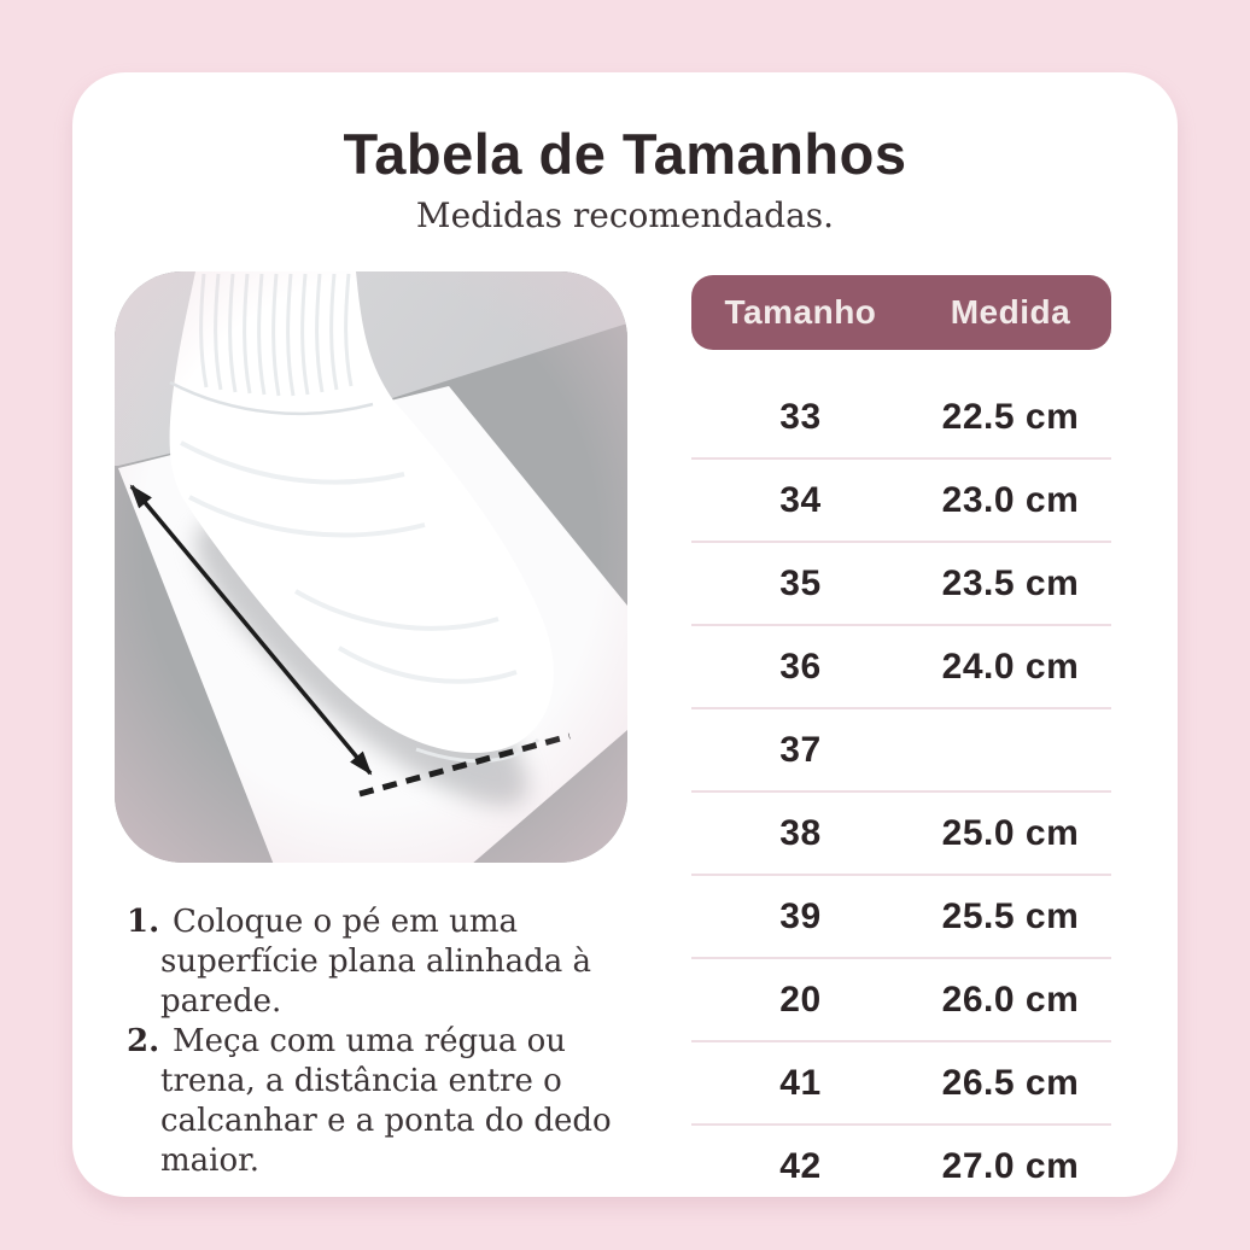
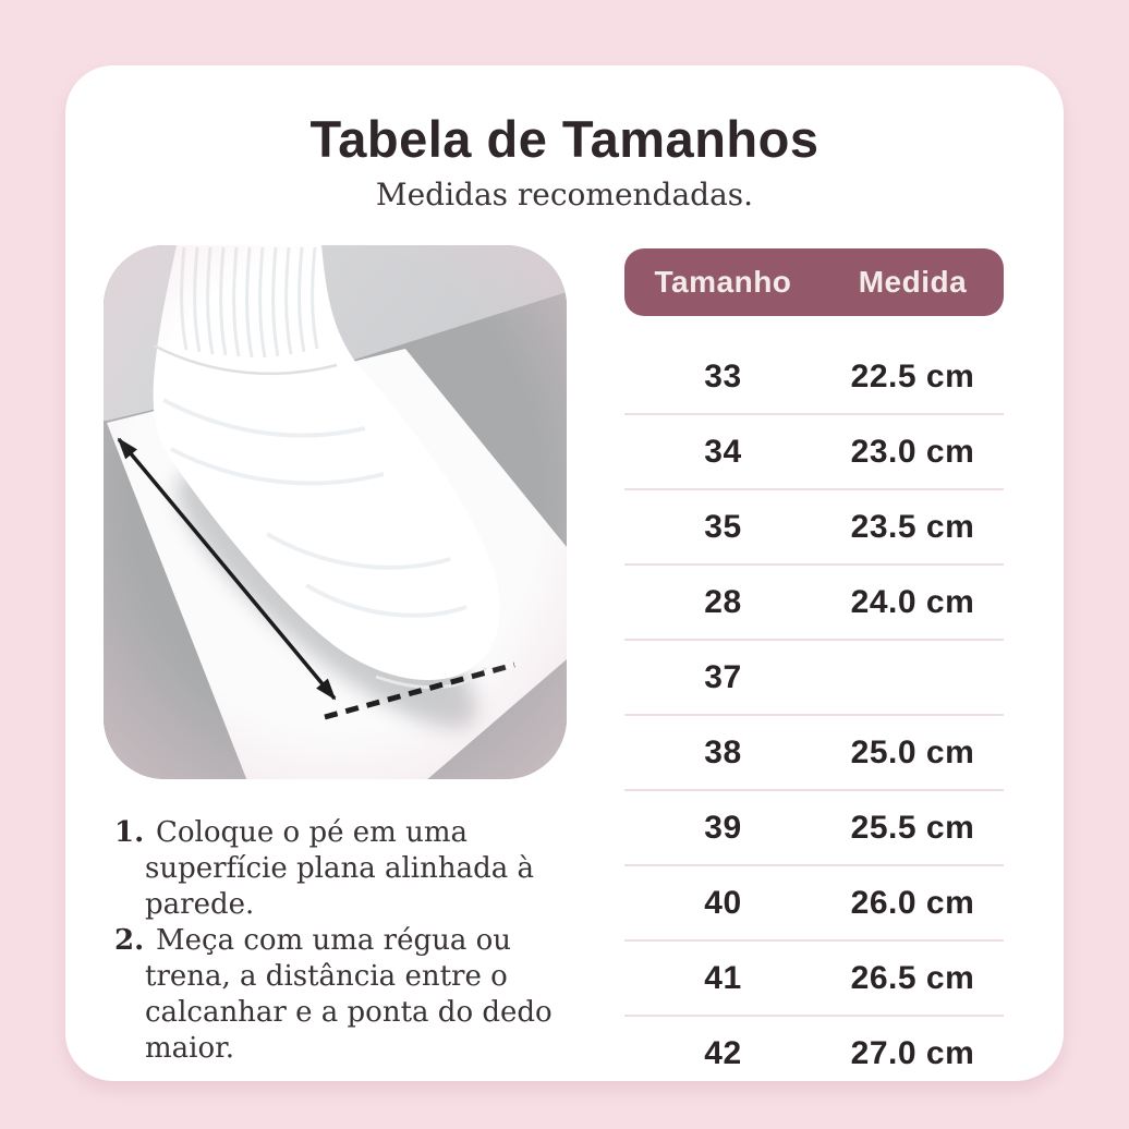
  Tabela de Tamanhos
  Medidas recomendadas.
  1.
  Coloque o pé em uma
  superfície plana alinhada à
  parede.
  2.
  Meça com uma régua ou
  trena, a distância entre o
  calcanhar e a ponta do dedo
  maior.
  Tamanho
  Medida
  33
  22.5 cm
  34
  23.0 cm
  35
  23.5 cm
- 36
+ 28
  24.0 cm
  37
  38
  25.0 cm
  39
  25.5 cm
- 20
+ 40
  26.0 cm
  41
  26.5 cm
  42
  27.0 cm
